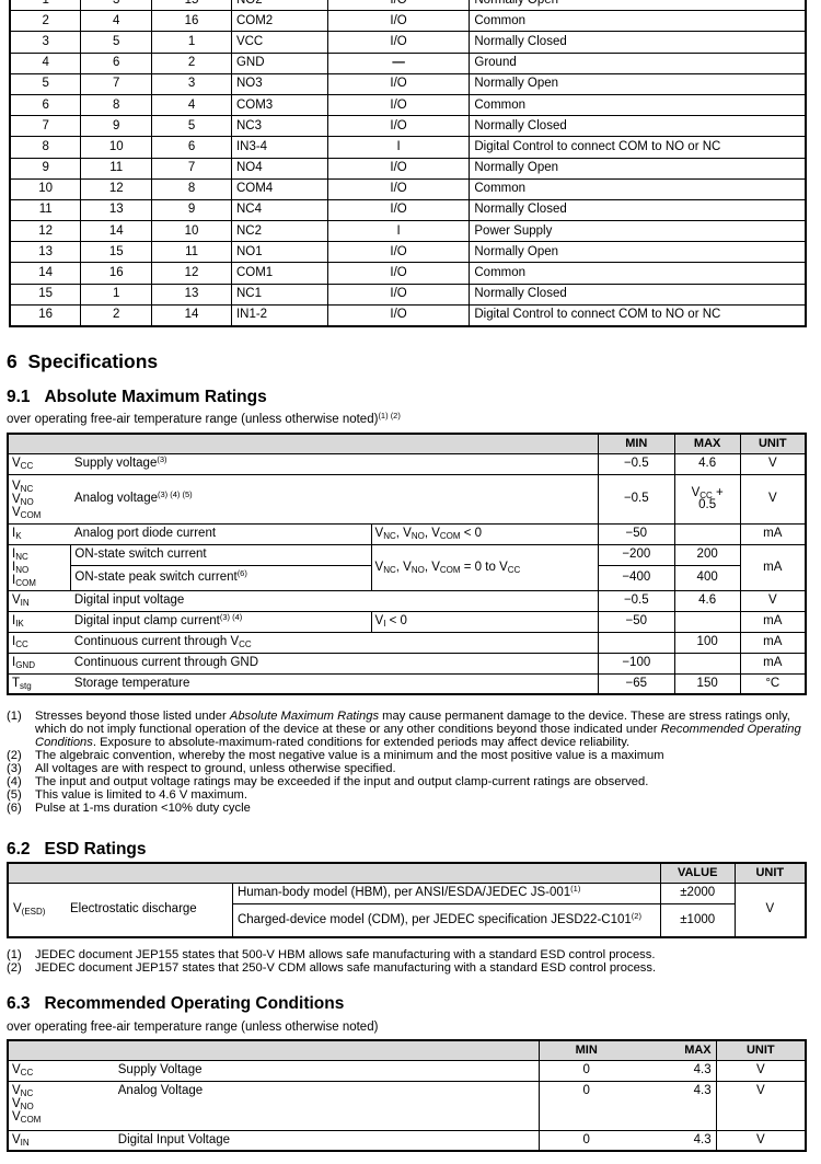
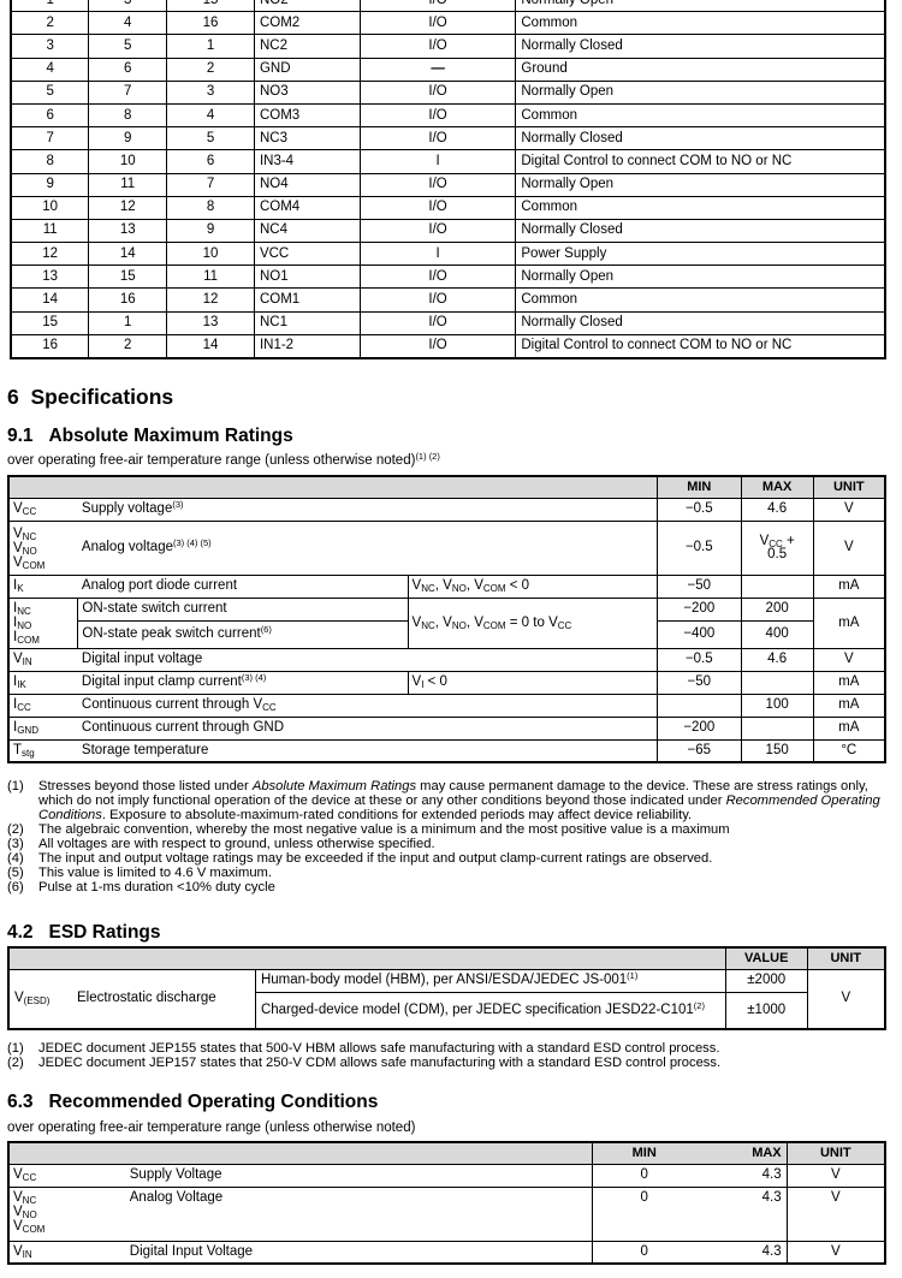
  2	4	16	COM2	I/O	Common
- 3	5	1	VCC	I/O	Normally Closed
+ 3	5	1	NC2	I/O	Normally Closed
  4	6	2	GND	—	Ground
  5	7	3	NO3	I/O	Normally Open
  6	8	4	COM3	I/O	Common
  7	9	5	NC3	I/O	Normally Closed
  8	10	6	IN3-4	I	Digital Control to connect COM to NO or NC
  9	11	7	NO4	I/O	Normally Open
  10	12	8	COM4	I/O	Common
  11	13	9	NC4	I/O	Normally Closed
- 12	14	10	NC2	I	Power Supply
+ 12	14	10	VCC	I	Power Supply
  13	15	11	NO1	I/O	Normally Open
  14	16	12	COM1	I/O	Common
  15	1	13	NC1	I/O	Normally Closed
  16	2	14	IN1-2	I/O	Digital Control to connect COM to NO or NC
  6 Specifications
  9.1 Absolute Maximum Ratings
  over operating free-air temperature range (unless otherwise noted)(1) (2)
  	MIN	MAX	UNIT
  VCC	Supply voltage(3)	−0.5	4.6	V
  VNC VNO VCOM	Analog voltage(3) (4) (5)	−0.5	VCC + 0.5	V
  IK	Analog port diode current	VNC, VNO, VCOM < 0	−50		mA
  INC INO ICOM	ON-state switch current	VNC, VNO, VCOM = 0 to VCC	−200	200	mA
  ON-state peak switch current(6)	−400	400
  VIN	Digital input voltage	−0.5	4.6	V
  IIK	Digital input clamp current(3) (4)	VI < 0	−50		mA
  ICC	Continuous current through VCC		100	mA
- IGND	Continuous current through GND	−100		mA
+ IGND	Continuous current through GND	−200		mA
  Tstg	Storage temperature	−65	150	°C
  (1)
  Stresses beyond those listed under Absolute Maximum Ratings may cause permanent damage to the device. These are stress ratings only, which do not imply functional operation of the device at these or any other conditions beyond those indicated under Recommended Operating Conditions. Exposure to absolute-maximum-rated conditions for extended periods may affect device reliability.
  (2)
  The algebraic convention, whereby the most negative value is a minimum and the most positive value is a maximum
  (3)
  All voltages are with respect to ground, unless otherwise specified.
  (4)
  The input and output voltage ratings may be exceeded if the input and output clamp-current ratings are observed.
  (5)
  This value is limited to 4.6 V maximum.
  (6)
  Pulse at 1-ms duration <10% duty cycle
- 6.2 ESD Ratings
+ 4.2 ESD Ratings
  	VALUE	UNIT
  V(ESD) Electrostatic discharge	Human-body model (HBM), per ANSI/ESDA/JEDEC JS-001(1)	±2000	V
  Charged-device model (CDM), per JEDEC specification JESD22-C101(2)	±1000
  (1)
  JEDEC document JEP155 states that 500-V HBM allows safe manufacturing with a standard ESD control process.
  (2)
  JEDEC document JEP157 states that 250-V CDM allows safe manufacturing with a standard ESD control process.
  6.3 Recommended Operating Conditions
  over operating free-air temperature range (unless otherwise noted)
  	MIN	MAX	UNIT
  VCC	Supply Voltage	0	4.3	V
  VNC VNO VCOM	Analog Voltage	0	4.3	V
  VIN	Digital Input Voltage	0	4.3	V
